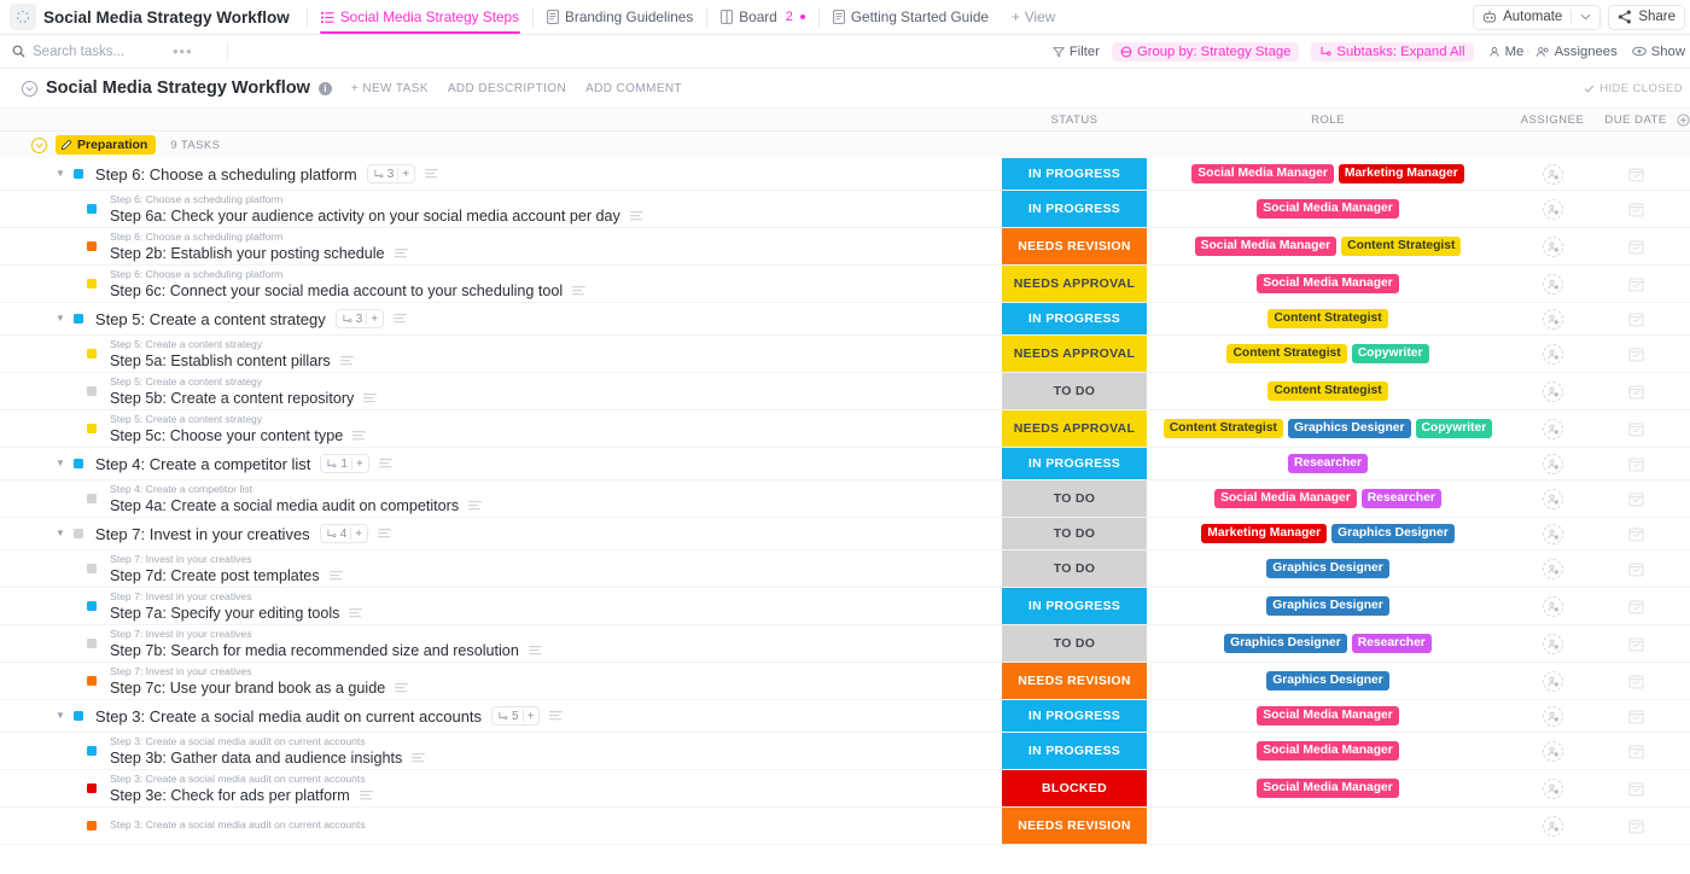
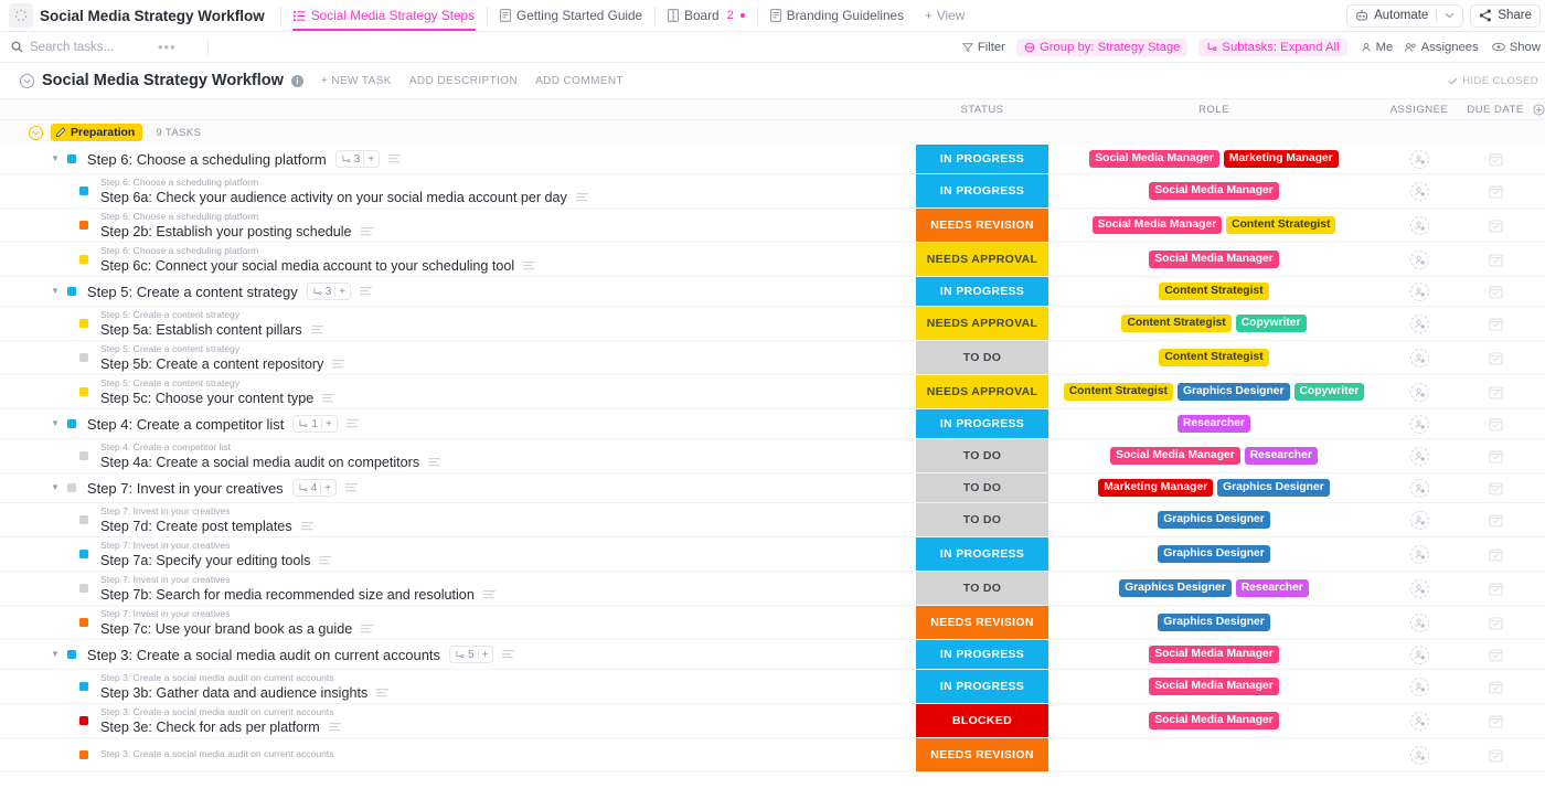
  Social Media Strategy Workflow
  Social Media Strategy Steps
- Branding Guidelines
+ Getting Started Guide
  Board
  2
- Getting Started Guide
+ Branding Guidelines
  +
  View
  Automate
  Share
  Search tasks...
  •••
  Filter
  Group by: Strategy Stage
  Subtasks: Expand All
  Me
  ·
  Assignees
  Show
  Social Media Strategy Workflow
  i
  + NEW TASK
  ADD DESCRIPTION
  ADD COMMENT
  HIDE CLOSED
  STATUS
  ROLE
  ASSIGNEE
  DUE DATE
  Preparation
  9 TASKS
  ▼
  Step 6: Choose a scheduling platform
  3
  +
  IN PROGRESS
  Social Media Manager
  Marketing Manager
  Step 6: Choose a scheduling platform
  Step 6a: Check your audience activity on your social media account per day
  IN PROGRESS
  Social Media Manager
  Step 6: Choose a scheduling platform
  Step 2b: Establish your posting schedule
  NEEDS REVISION
  Social Media Manager
  Content Strategist
  Step 6: Choose a scheduling platform
  Step 6c: Connect your social media account to your scheduling tool
  NEEDS APPROVAL
  Social Media Manager
  ▼
  Step 5: Create a content strategy
  3
  +
  IN PROGRESS
  Content Strategist
  Step 5: Create a content strategy
  Step 5a: Establish content pillars
  NEEDS APPROVAL
  Content Strategist
  Copywriter
  Step 5: Create a content strategy
  Step 5b: Create a content repository
  TO DO
  Content Strategist
  Step 5: Create a content strategy
  Step 5c: Choose your content type
  NEEDS APPROVAL
  Content Strategist
  Graphics Designer
  Copywriter
  ▼
  Step 4: Create a competitor list
  1
  +
  IN PROGRESS
  Researcher
  Step 4: Create a competitor list
  Step 4a: Create a social media audit on competitors
  TO DO
  Social Media Manager
  Researcher
  ▼
  Step 7: Invest in your creatives
  4
  +
  TO DO
  Marketing Manager
  Graphics Designer
  Step 7: Invest in your creatives
  Step 7d: Create post templates
  TO DO
  Graphics Designer
  Step 7: Invest in your creatives
  Step 7a: Specify your editing tools
  IN PROGRESS
  Graphics Designer
  Step 7: Invest in your creatives
  Step 7b: Search for media recommended size and resolution
  TO DO
  Graphics Designer
  Researcher
  Step 7: Invest in your creatives
  Step 7c: Use your brand book as a guide
  NEEDS REVISION
  Graphics Designer
  ▼
  Step 3: Create a social media audit on current accounts
  5
  +
  IN PROGRESS
  Social Media Manager
  Step 3: Create a social media audit on current accounts
  Step 3b: Gather data and audience insights
  IN PROGRESS
  Social Media Manager
  Step 3: Create a social media audit on current accounts
  Step 3e: Check for ads per platform
  BLOCKED
  Social Media Manager
  Step 3: Create a social media audit on current accounts
  NEEDS REVISION
